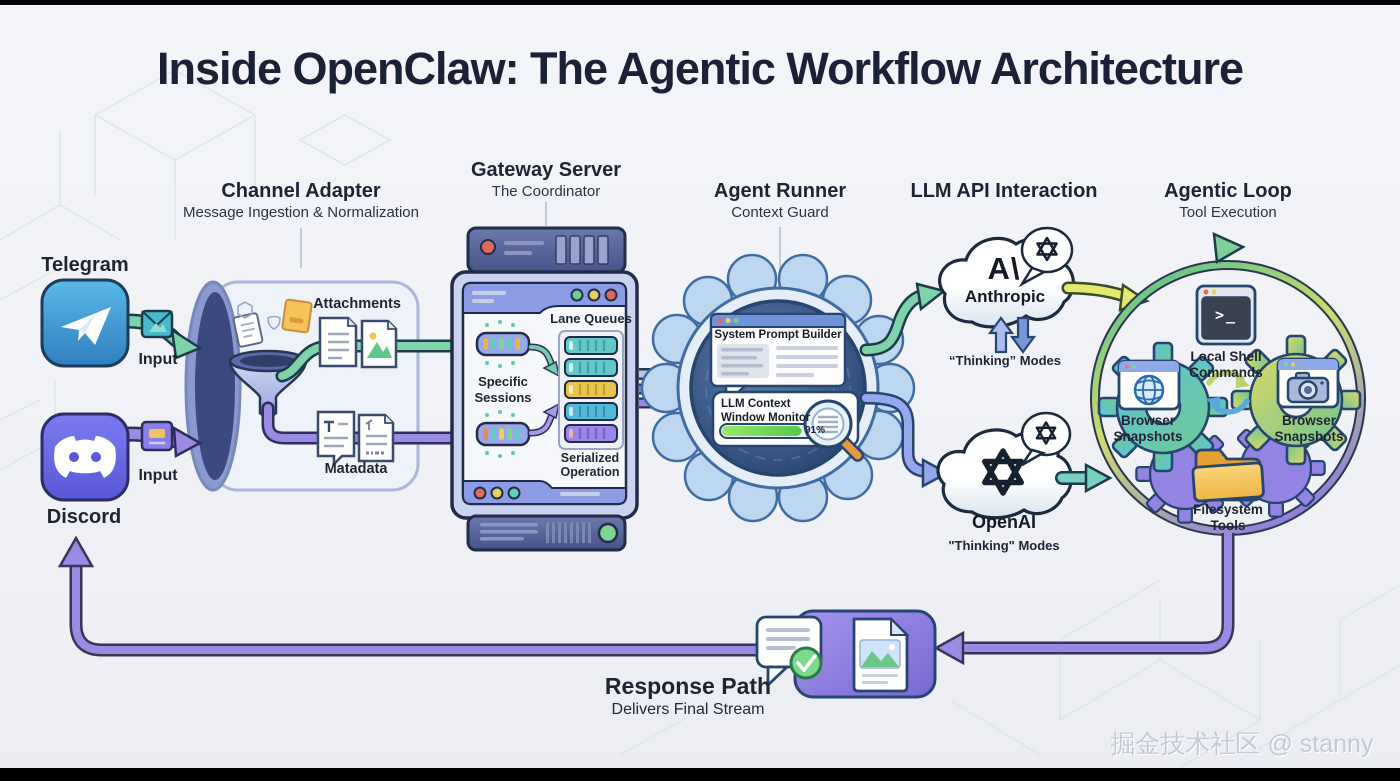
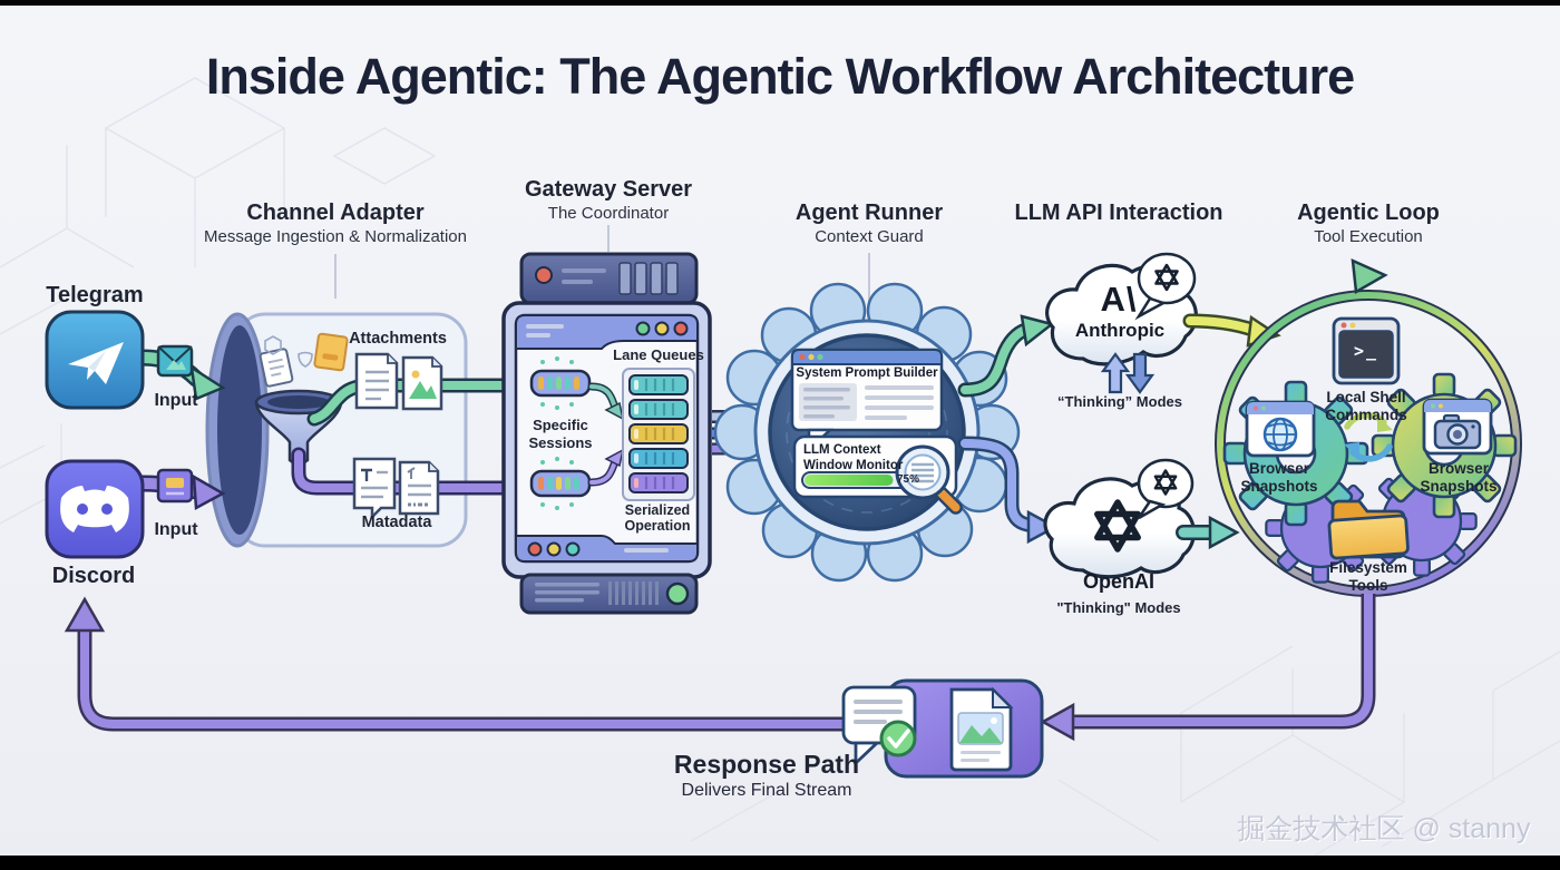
- Inside OpenClaw: The Agentic Workflow Architecture
+ Inside Agentic: The Agentic Workflow Architecture
  Telegram
  Input
  Discord
  Input
  Channel Adapter
  Message Ingestion & Normalization
  Attachments
  Matadata
  Gateway Server
  The Coordinator
  Lane Queues
  Specific
  Sessions
  Serialized
  Operation
  Agent Runner
  Context Guard
  System Prompt Builder
  LLM Context
  Window Monitor
- 91%
+ 75%
  LLM API Interaction
  A\
  Anthropic
  “Thinking” Modes
  OpenAI
  "Thinking" Modes
  Agentic Loop
  Tool Execution
  >_
  Local Shell
  Commands
  Browser
  Snapshots
  Browser
  Snapshots
  Filesystem
  Tools
  Response Path
  Delivers Final Stream
  掘金技术社区 @ stanny
